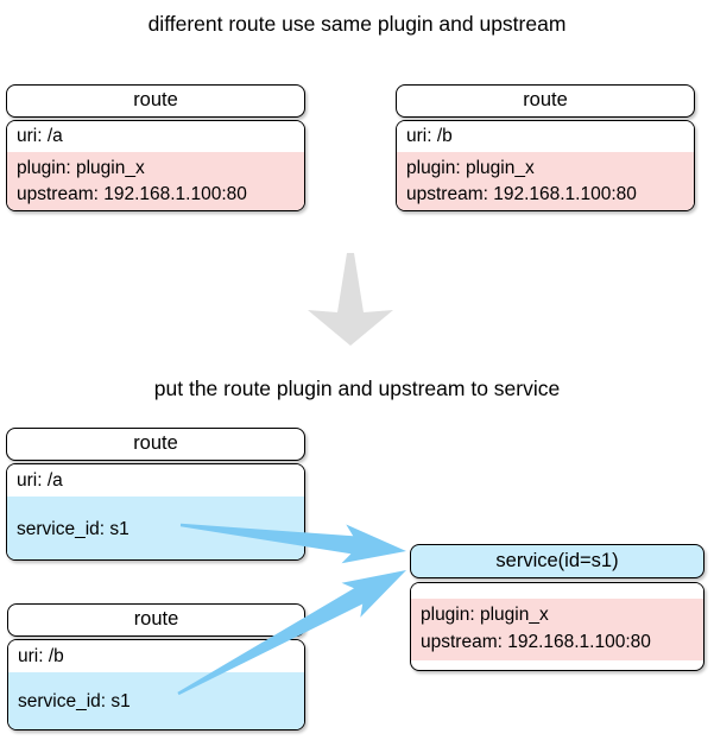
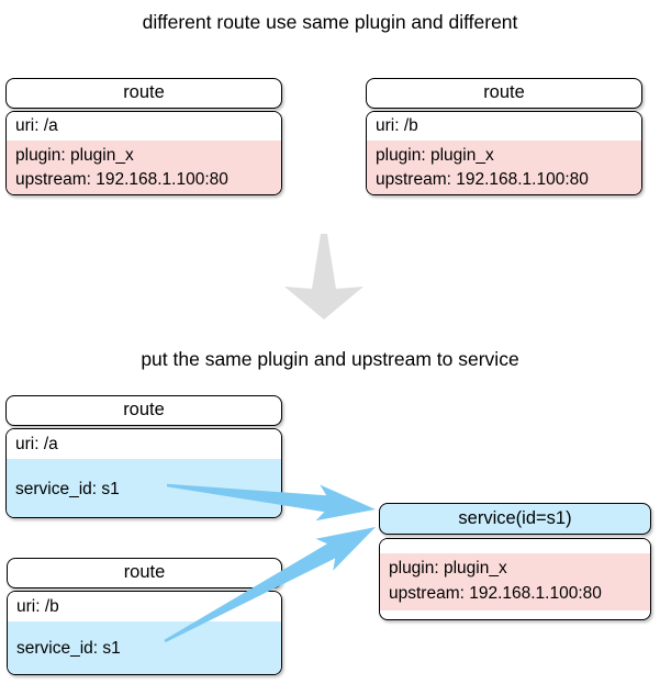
- different route use same plugin and upstream
+ different route use same plugin and different
- put the route plugin and upstream to service
+ put the same plugin and upstream to service
  route
  uri: /a
  plugin: plugin_x
  upstream: 192.168.1.100:80
  route
  uri: /b
  plugin: plugin_x
  upstream: 192.168.1.100:80
  route
  uri: /a
  service_id: s1
  route
  uri: /b
  service_id: s1
  service(id=s1)
  plugin: plugin_x
  upstream: 192.168.1.100:80
